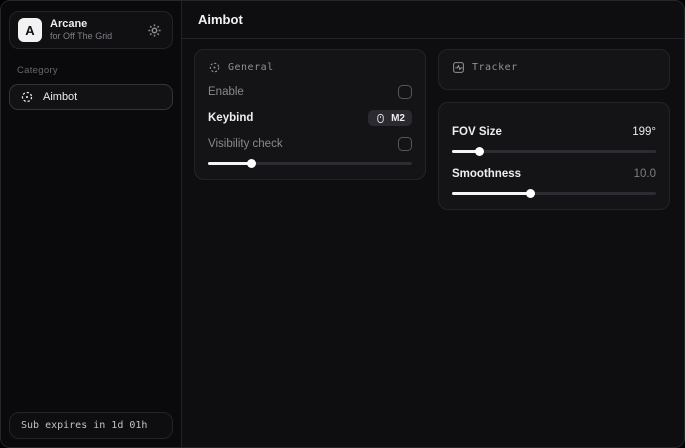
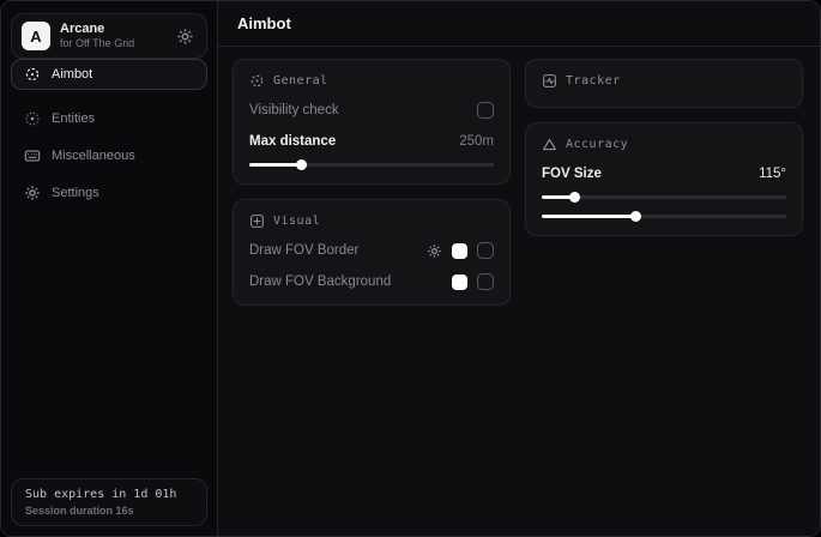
  A
  Arcane
  for Off The Grid
- Category
  Aimbot
+ Entities
+ Miscellaneous
+ Settings
  Sub expires in 1d 01h
+ Session duration 16s
  Aimbot
  General
- Enable
- Keybind
- M2
  Visibility check
+ Max distance
+ 250m
+ Visual
+ Draw FOV Border
+ Draw FOV Background
  Tracker
+ Accuracy
  FOV Size
- 199°
+ 115°
- Smoothness
- 10.0
